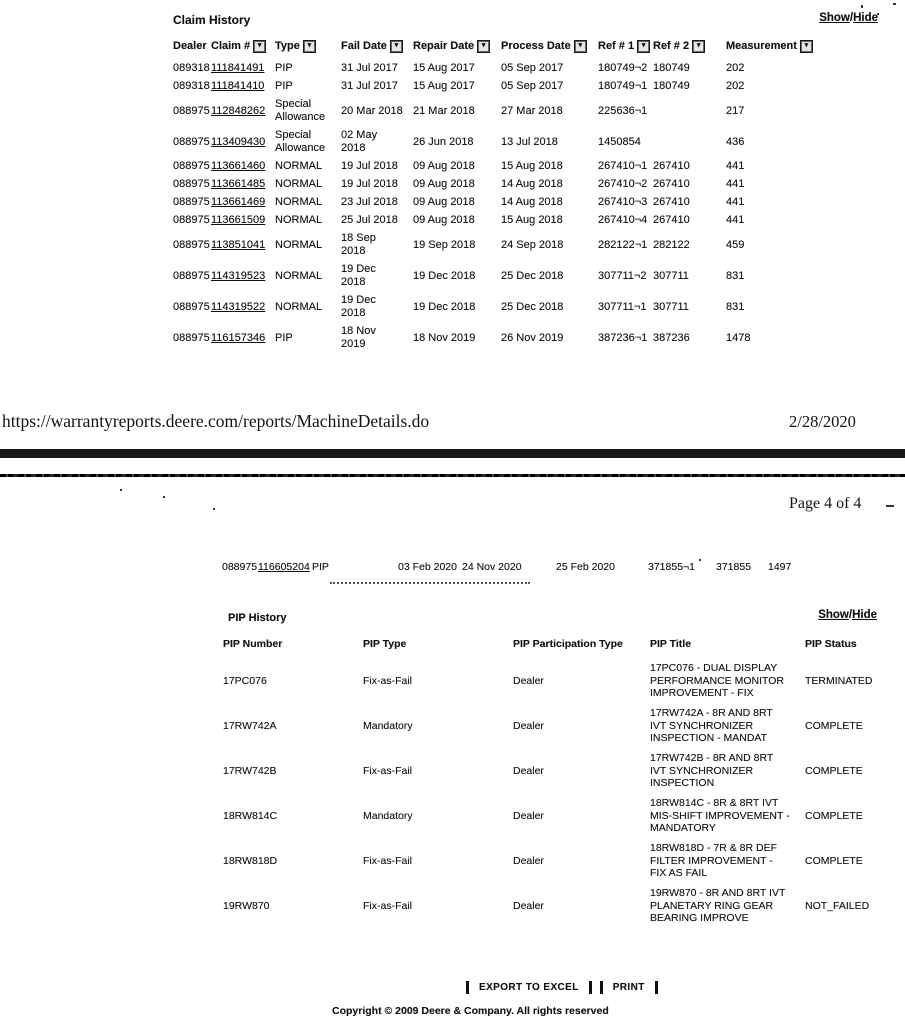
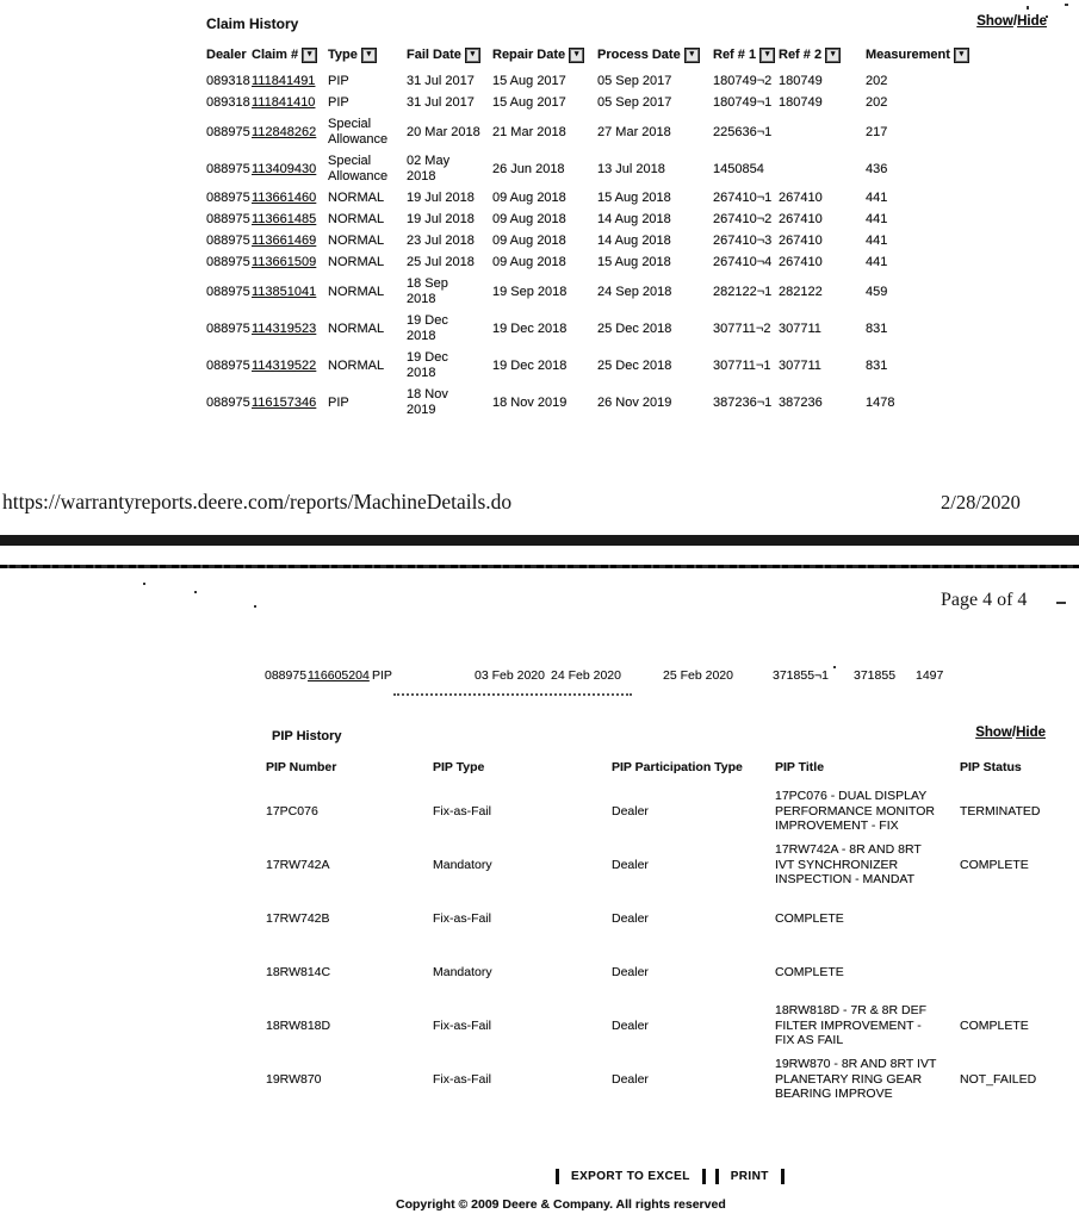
  Claim History
  Show/Hide
  Dealer
  Claim #
  Type
  Fail Date
  Repair Date
  Process Date
  Ref # 1
  Ref # 2
  Measurement
  089318
  111841491
  PIP
  31 Jul 2017
  15 Aug 2017
  05 Sep 2017
  180749¬2
  180749
  202
  089318
  111841410
  PIP
  31 Jul 2017
  15 Aug 2017
  05 Sep 2017
  180749¬1
  180749
  202
  088975
  112848262
  Special
  Allowance
  20 Mar 2018
  21 Mar 2018
  27 Mar 2018
  225636¬1
  217
  088975
  113409430
  Special
  Allowance
  02 May
  2018
  26 Jun 2018
  13 Jul 2018
  1450854
  436
  088975
  113661460
  NORMAL
  19 Jul 2018
  09 Aug 2018
  15 Aug 2018
  267410¬1
  267410
  441
  088975
  113661485
  NORMAL
  19 Jul 2018
  09 Aug 2018
  14 Aug 2018
  267410¬2
  267410
  441
  088975
  113661469
  NORMAL
  23 Jul 2018
  09 Aug 2018
  14 Aug 2018
  267410¬3
  267410
  441
  088975
  113661509
  NORMAL
  25 Jul 2018
  09 Aug 2018
  15 Aug 2018
  267410¬4
  267410
  441
  088975
  113851041
  NORMAL
  18 Sep
  2018
  19 Sep 2018
  24 Sep 2018
  282122¬1
  282122
  459
  088975
  114319523
  NORMAL
  19 Dec
  2018
  19 Dec 2018
  25 Dec 2018
  307711¬2
  307711
  831
  088975
  114319522
  NORMAL
  19 Dec
  2018
  19 Dec 2018
  25 Dec 2018
  307711¬1
  307711
  831
  088975
  116157346
  PIP
  18 Nov
  2019
  18 Nov 2019
  26 Nov 2019
  387236¬1
  387236
  1478
  https://warrantyreports.deere.com/reports/MachineDetails.do
  2/28/2020
  Page 4 of 4
  088975
  116605204
  PIP
  03 Feb 2020
- 24 Nov 2020
+ 24 Feb 2020
  25 Feb 2020
  371855¬1
  371855
  1497
  PIP History
  Show/Hide
  PIP Number
  PIP Type
  PIP Participation Type
  PIP Title
  PIP Status
  17PC076
  Fix-as-Fail
  Dealer
  17PC076 - DUAL DISPLAY PERFORMANCE MONITOR IMPROVEMENT - FIX
  TERMINATED
  17RW742A
  Mandatory
  Dealer
  17RW742A - 8R AND 8RT IVT SYNCHRONIZER INSPECTION - MANDAT
  COMPLETE
  17RW742B
  Fix-as-Fail
  Dealer
- 17RW742B - 8R AND 8RT IVT SYNCHRONIZER INSPECTION
  COMPLETE
  18RW814C
  Mandatory
  Dealer
- 18RW814C - 8R & 8RT IVT MIS-SHIFT IMPROVEMENT - MANDATORY
  COMPLETE
  18RW818D
  Fix-as-Fail
  Dealer
  18RW818D - 7R & 8R DEF FILTER IMPROVEMENT - FIX AS FAIL
  COMPLETE
  19RW870
  Fix-as-Fail
  Dealer
  19RW870 - 8R AND 8RT IVT PLANETARY RING GEAR BEARING IMPROVE
  NOT_FAILED
  EXPORT TO EXCEL
  PRINT
  Copyright © 2009 Deere & Company. All rights reserved
